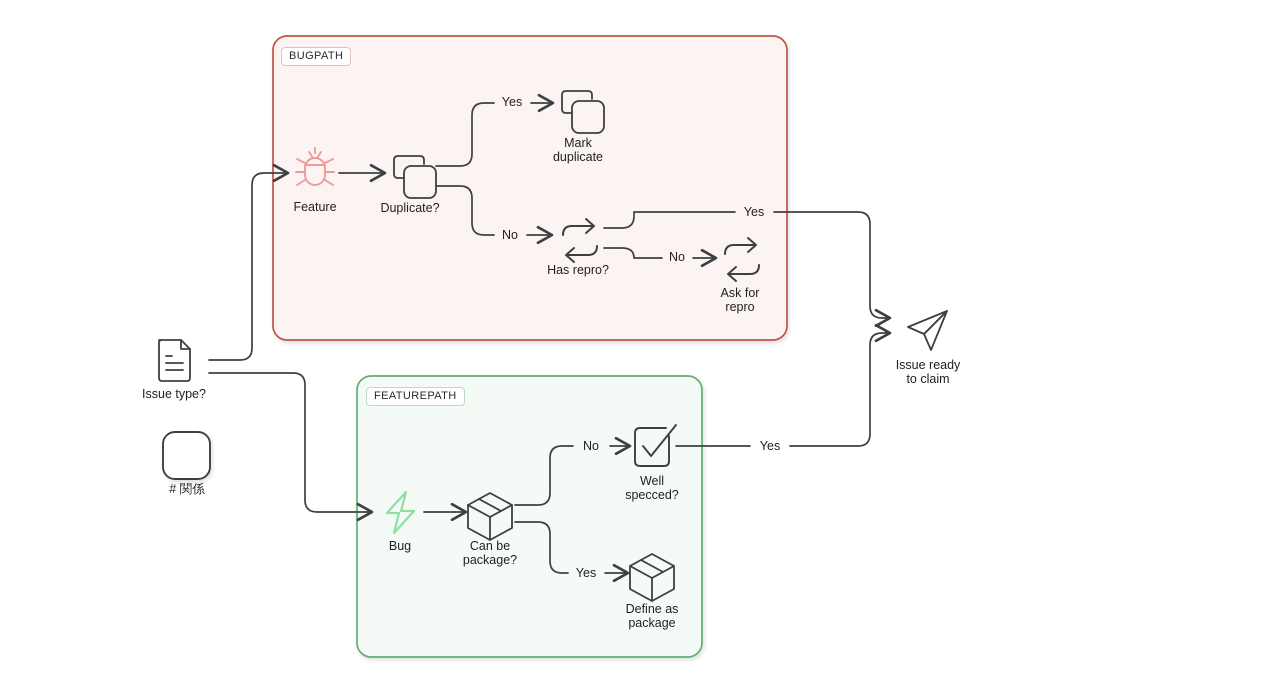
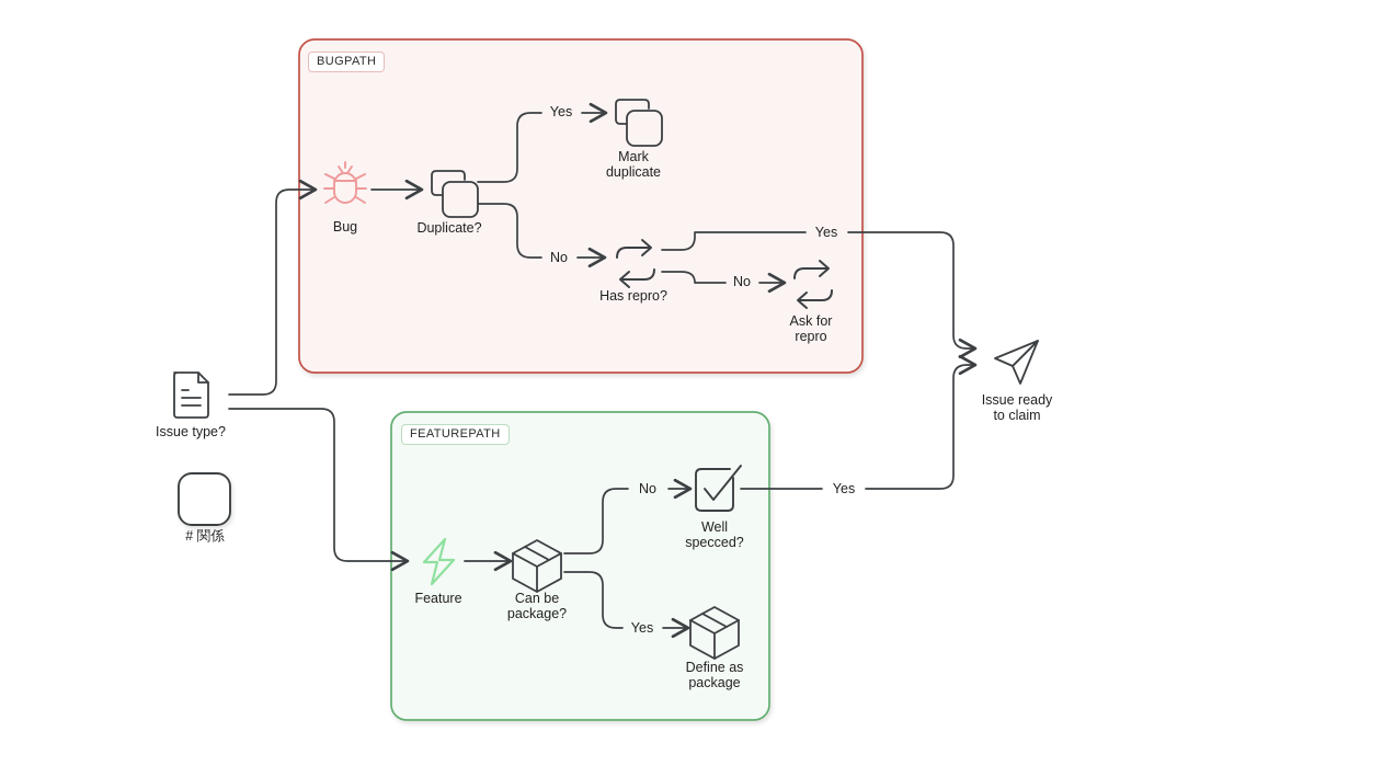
  BUGPATH
  FEATUREPATH
  Issue type?
  # 関係
- Feature
+ Bug
  Duplicate?
  Mark
  duplicate
  Has repro?
  Ask for
  repro
- Bug
+ Feature
  Can be
  package?
  Well
  specced?
  Define as
  package
  Issue ready
  to claim
  Yes
  No
  Yes
  No
  No
  Yes
  Yes
